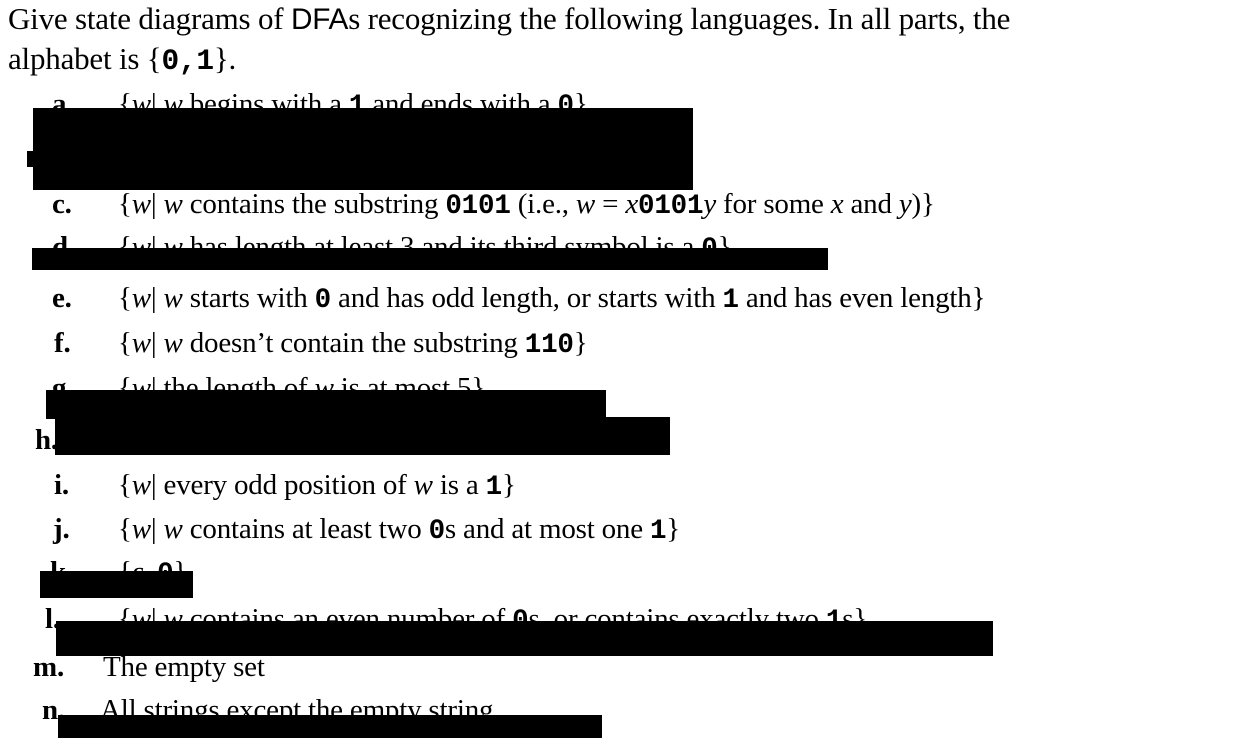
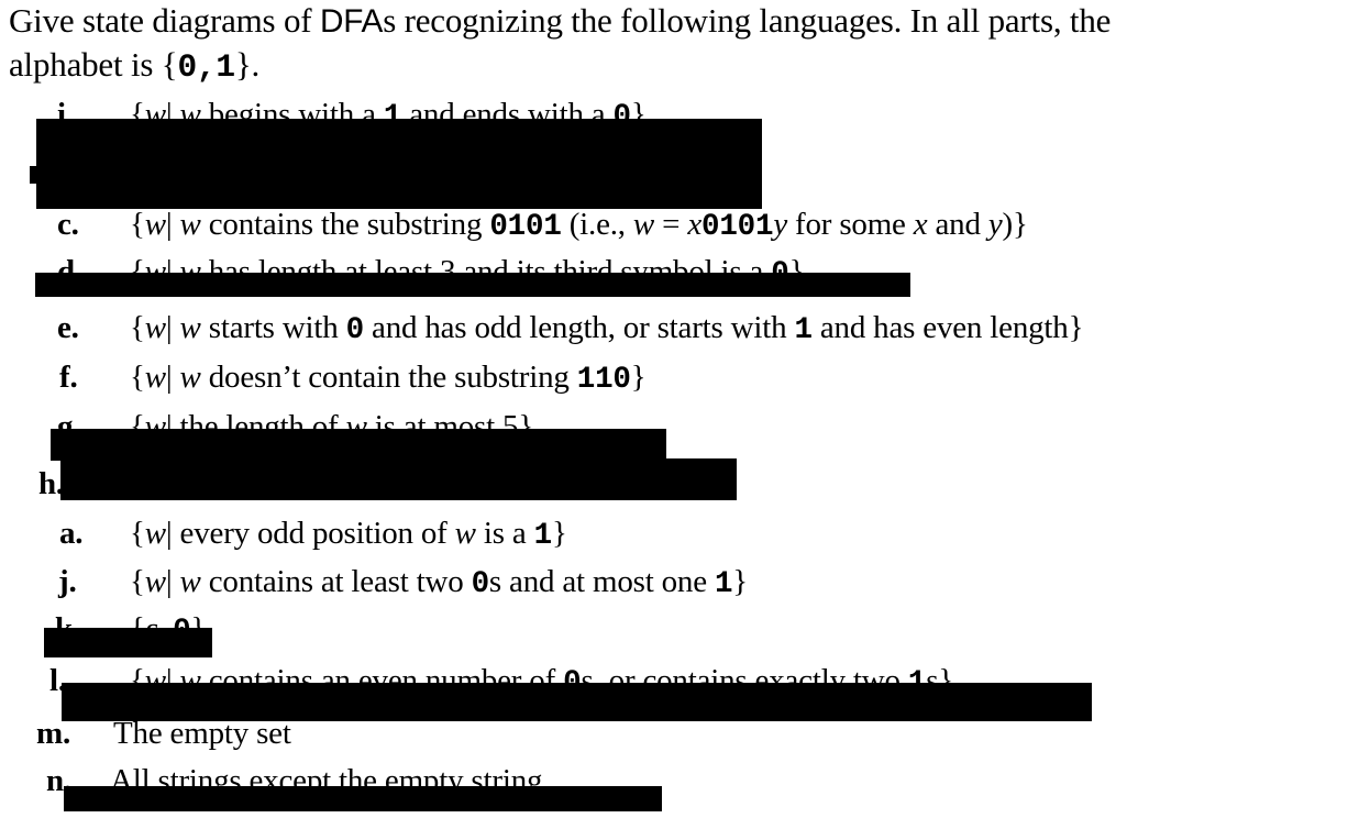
  Give state diagrams of DFAs recognizing the following languages. In all parts, the
  alphabet is {0,1}.
- a.
+ i.
  {w| w begins with a 1 and ends with a 0}
  c.
  {w| w contains the substring 0101 (i.e., w = x0101y for some x and y)}
  d.
  {w| w has length at least 3 and its third symbol is a }
  e.
  {w| w starts with 0 and has odd length, or starts with 1 and has even length}
  f.
  {w| w doesn’t contain the substring 110}
  g.
  {w| the length of w is at most 5}
- i.
+ a.
  {w| every odd position of w is a 1}
  j.
  {w| w contains at least two 0s and at most one 1}
  l.
  {w| w contains an even number of s, or contains exactly two s}
  m.
  The empty set
  n.
  All strings except the empty string
